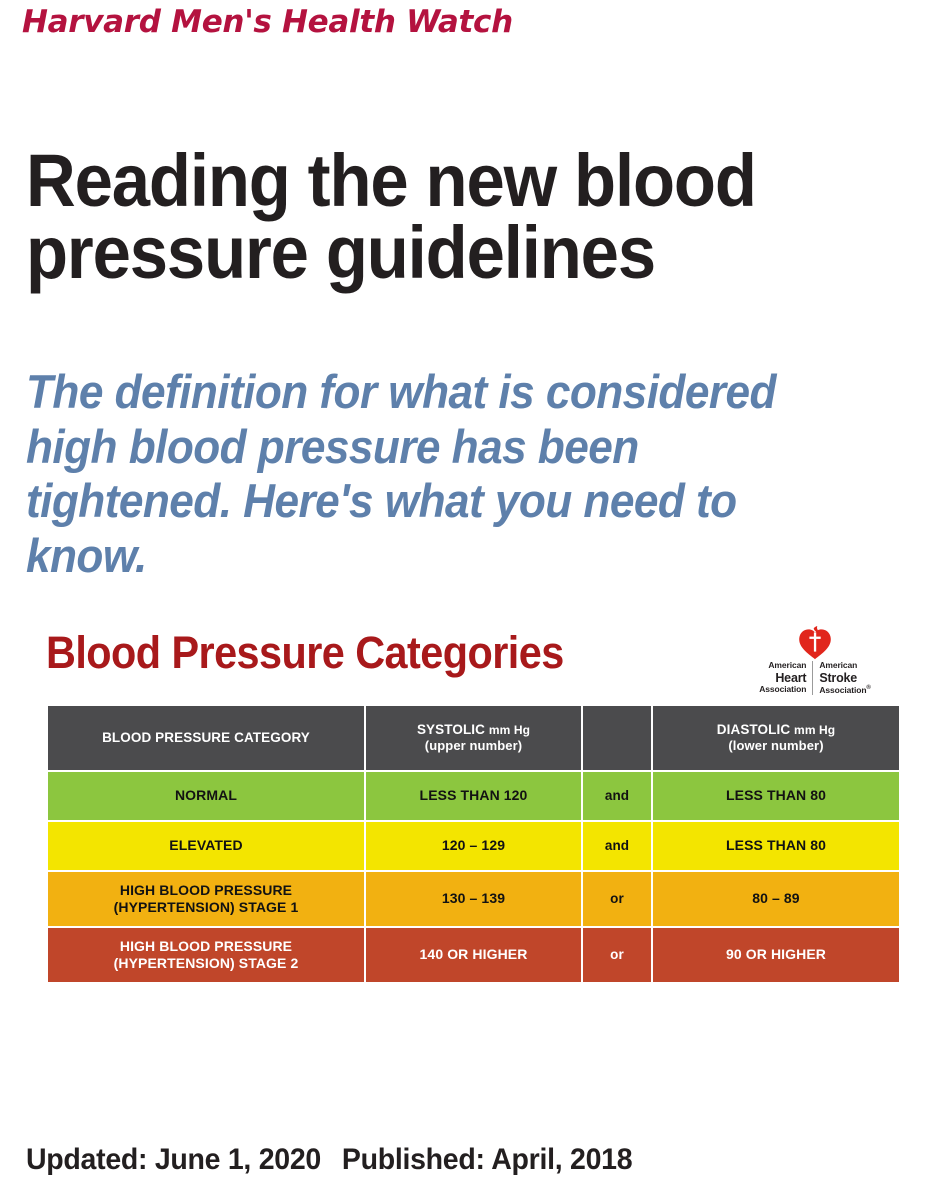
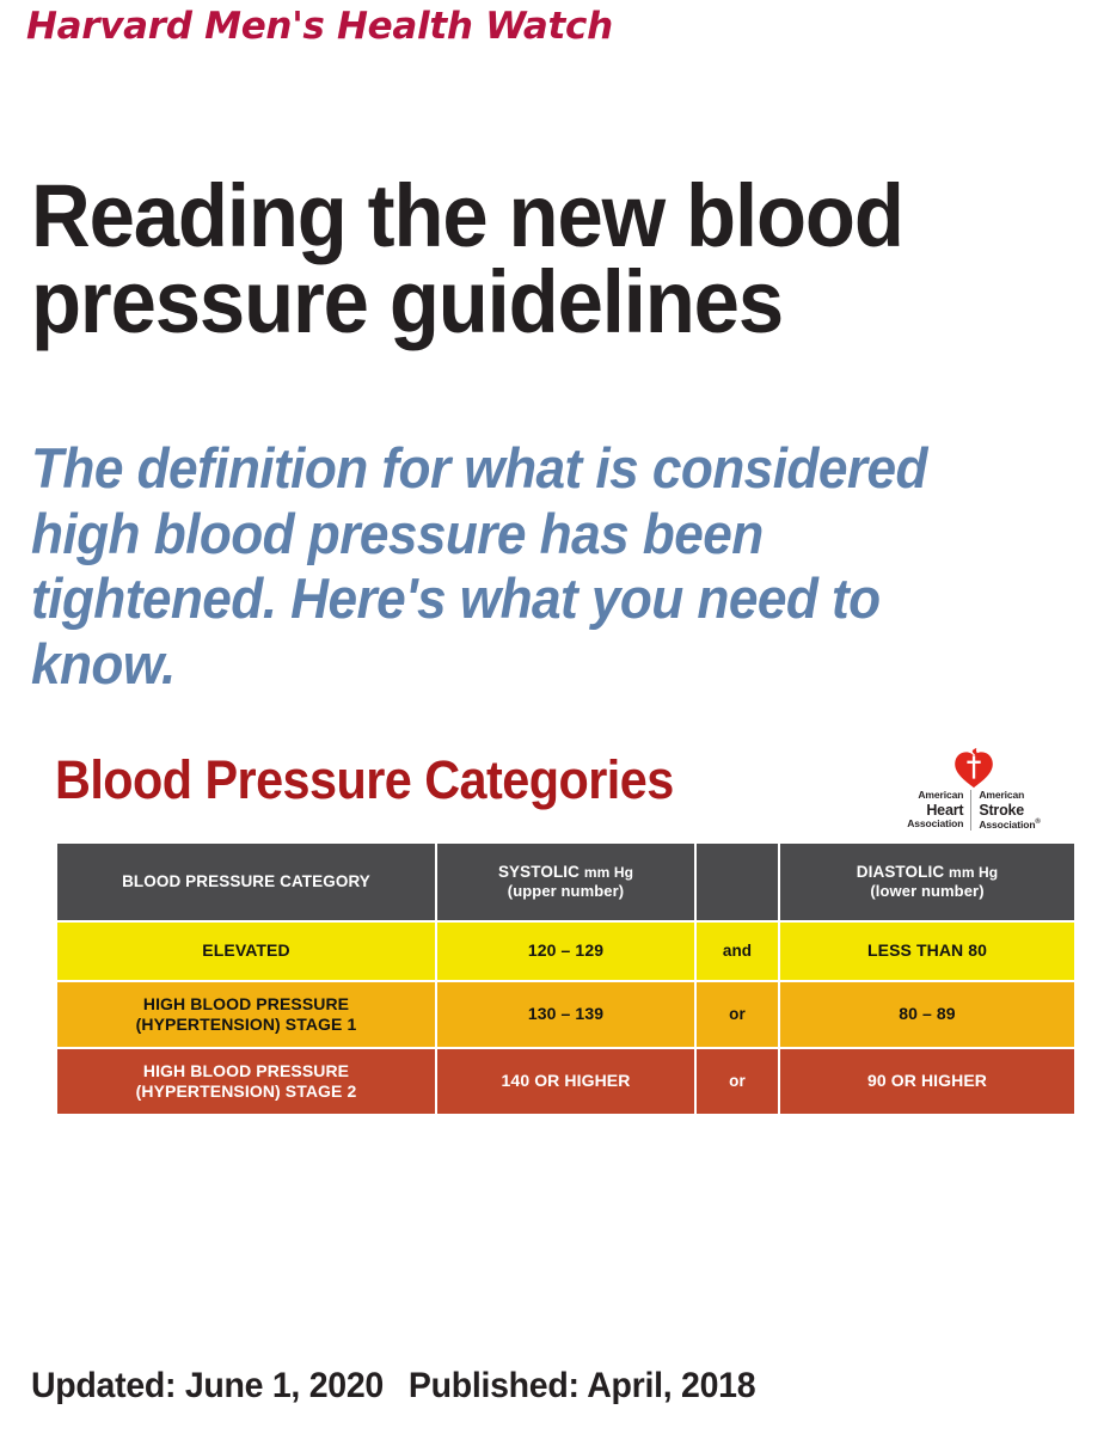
  Harvard Men's Health Watch
  Reading the new blood pressure guidelines
  The definition for what is considered high blood pressure has been tightened. Here's what you need to know.
  Blood Pressure Categories
  American
  Heart
  Association
  American
  Stroke
  Association
  BLOOD PRESSURE CATEGORY	SYSTOLIC mm Hg (upper number)		DIASTOLIC mm Hg (lower number)
- NORMAL	LESS THAN 120	and	LESS THAN 80
  ELEVATED	120 – 129	and	LESS THAN 80
  HIGH BLOOD PRESSURE (HYPERTENSION) STAGE 1	130 – 139	or	80 – 89
  HIGH BLOOD PRESSURE (HYPERTENSION) STAGE 2	140 OR HIGHER	or	90 OR HIGHER
  Updated: June 1, 2020 Published: April, 2018
